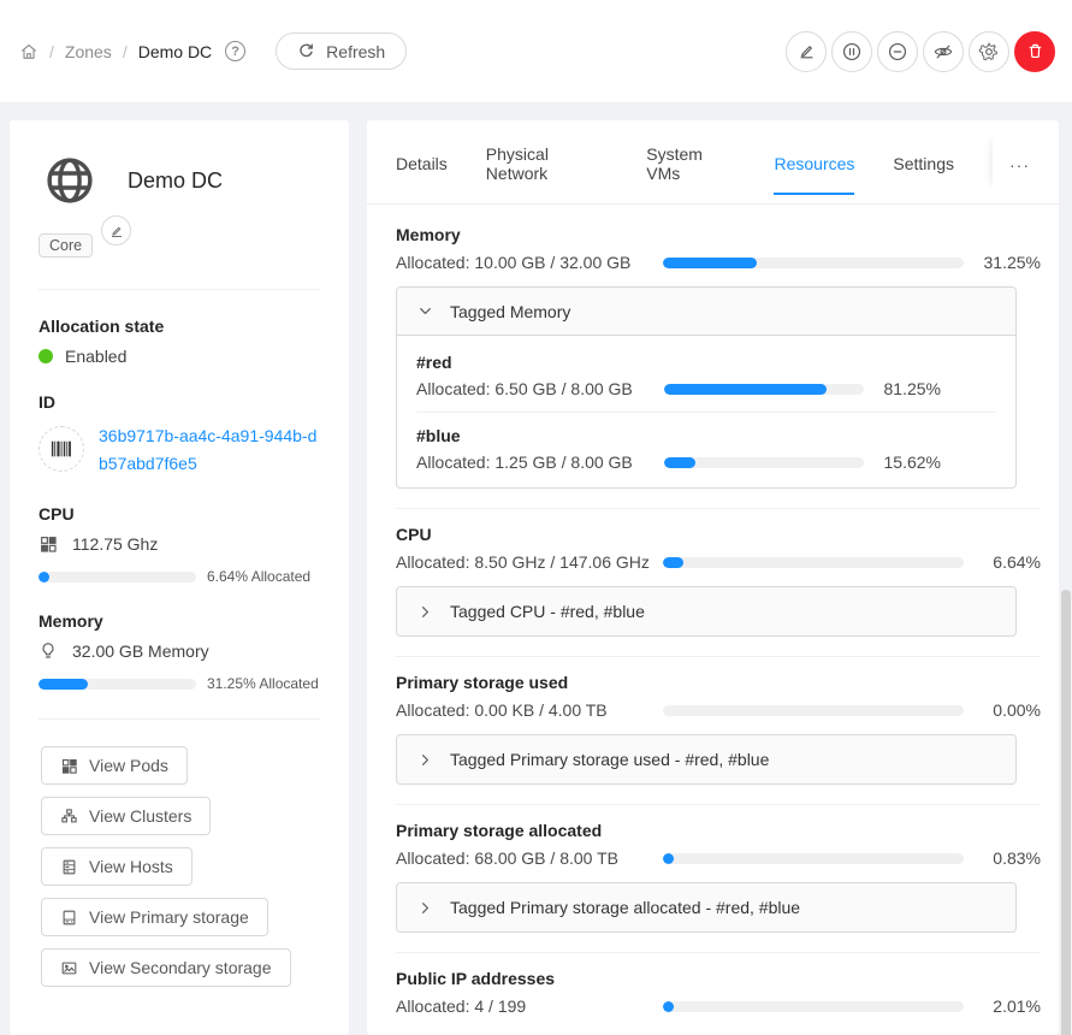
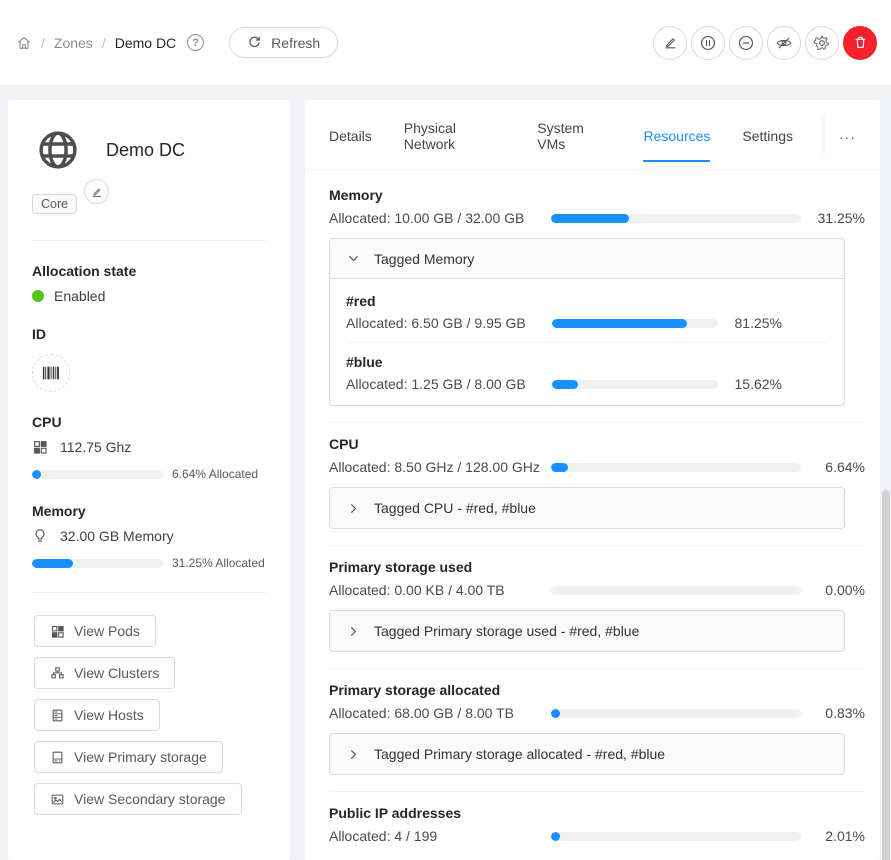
  /
  Zones
  /
  Demo DC
  ?
  Refresh
  Demo DC
  Core
  Allocation state
  Enabled
  ID
- 36b9717b-aa4c-4a91-944b-db57abd7f6e5
  CPU
  112.75 Ghz
  6.64% Allocated
  Memory
  32.00 GB Memory
  31.25% Allocated
  View Pods
  View Clusters
  View Hosts
  View Primary storage
  View Secondary storage
  Details
  Physical Network
  System VMs
  Resources
  Settings
  ···
  Memory
  Allocated: 10.00 GB / 32.00 GB
  31.25%
  Tagged Memory
  #red
- Allocated: 6.50 GB / 8.00 GB
+ Allocated: 6.50 GB / 9.95 GB
  81.25%
  #blue
  Allocated: 1.25 GB / 8.00 GB
  15.62%
  CPU
- Allocated: 8.50 GHz / 147.06 GHz
+ Allocated: 8.50 GHz / 128.00 GHz
  6.64%
  Tagged CPU - #red, #blue
  Primary storage used
  Allocated: 0.00 KB / 4.00 TB
  0.00%
  Tagged Primary storage used - #red, #blue
  Primary storage allocated
  Allocated: 68.00 GB / 8.00 TB
  0.83%
  Tagged Primary storage allocated - #red, #blue
  Public IP addresses
  Allocated: 4 / 199
  2.01%
